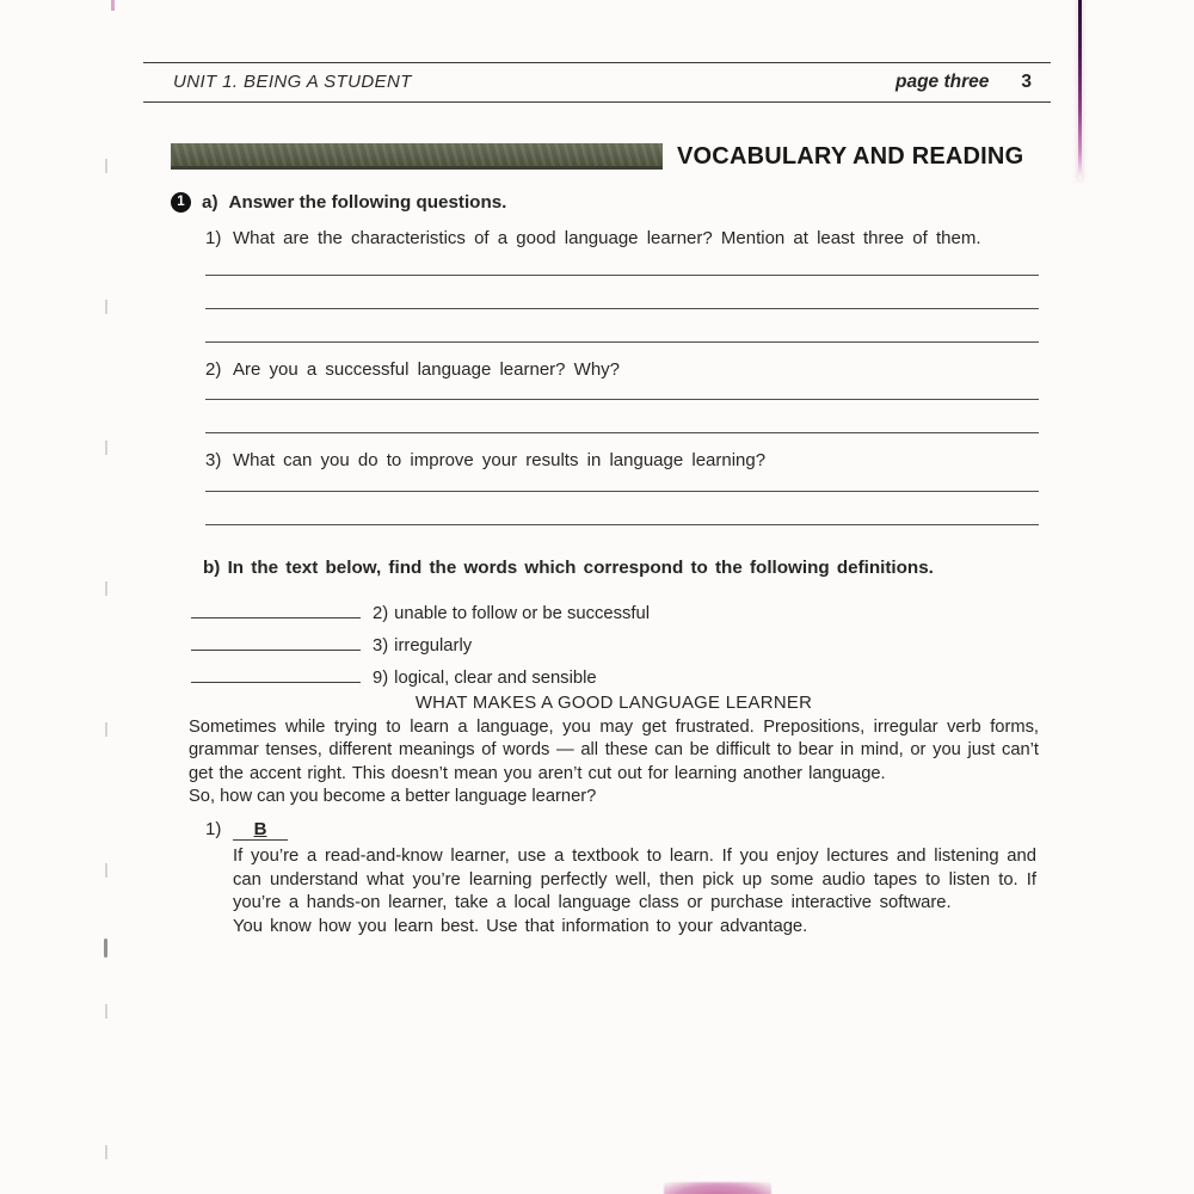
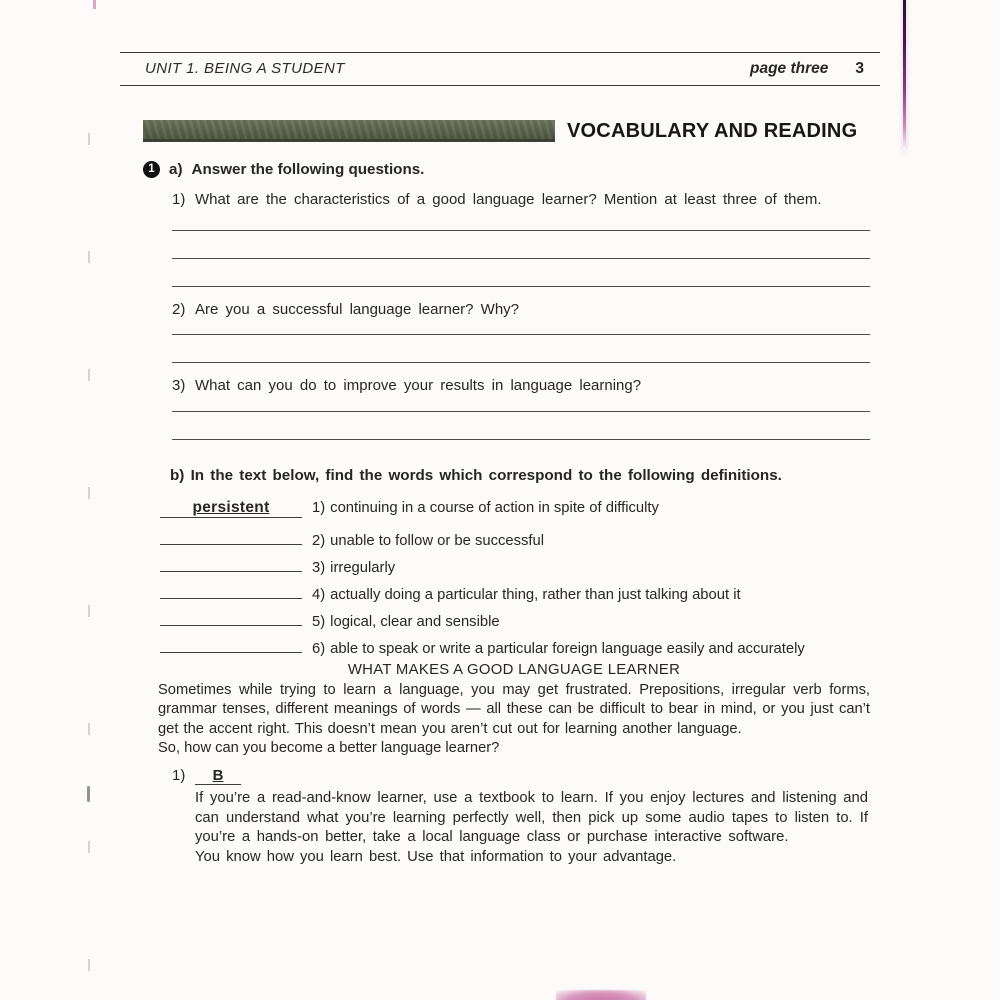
  UNIT 1. BEING A STUDENT
  page three
  3
  VOCABULARY AND READING
  1
  a)
  Answer the following questions.
  1)
  What are the characteristics of a good language learner? Mention at least three of them.
  2)
  Are you a successful language learner? Why?
  3)
  What can you do to improve your results in language learning?
  b) In the text below, find the words which correspond to the following definitions.
+ persistent
+ 1) continuing in a course of action in spite of difficulty
  2) unable to follow or be successful
  3) irregularly
+ 4) actually doing a particular thing, rather than just talking about it
- 9) logical, clear and sensible
+ 5) logical, clear and sensible
+ 6) able to speak or write a particular foreign language easily and accurately
  WHAT MAKES A GOOD LANGUAGE LEARNER
  Sometimes while trying to learn a language, you may get frustrated. Prepositions, irregular verb forms, grammar tenses, different meanings of words — all these can be difficult to bear in mind, or you just can’t get the accent right. This doesn’t mean you aren’t cut out for learning another language.
  So, how can you become a better language learner?
  1)
  B
- If you’re a read-and-know learner, use a textbook to learn. If you enjoy lectures and listening and can understand what you’re learning perfectly well, then pick up some audio tapes to listen to. If you’re a hands-on learner, take a local language class or purchase interactive software.
+ If you’re a read-and-know learner, use a textbook to learn. If you enjoy lectures and listening and can understand what you’re learning perfectly well, then pick up some audio tapes to listen to. If you’re a hands-on better, take a local language class or purchase interactive software.
  You know how you learn best. Use that information to your advantage.
